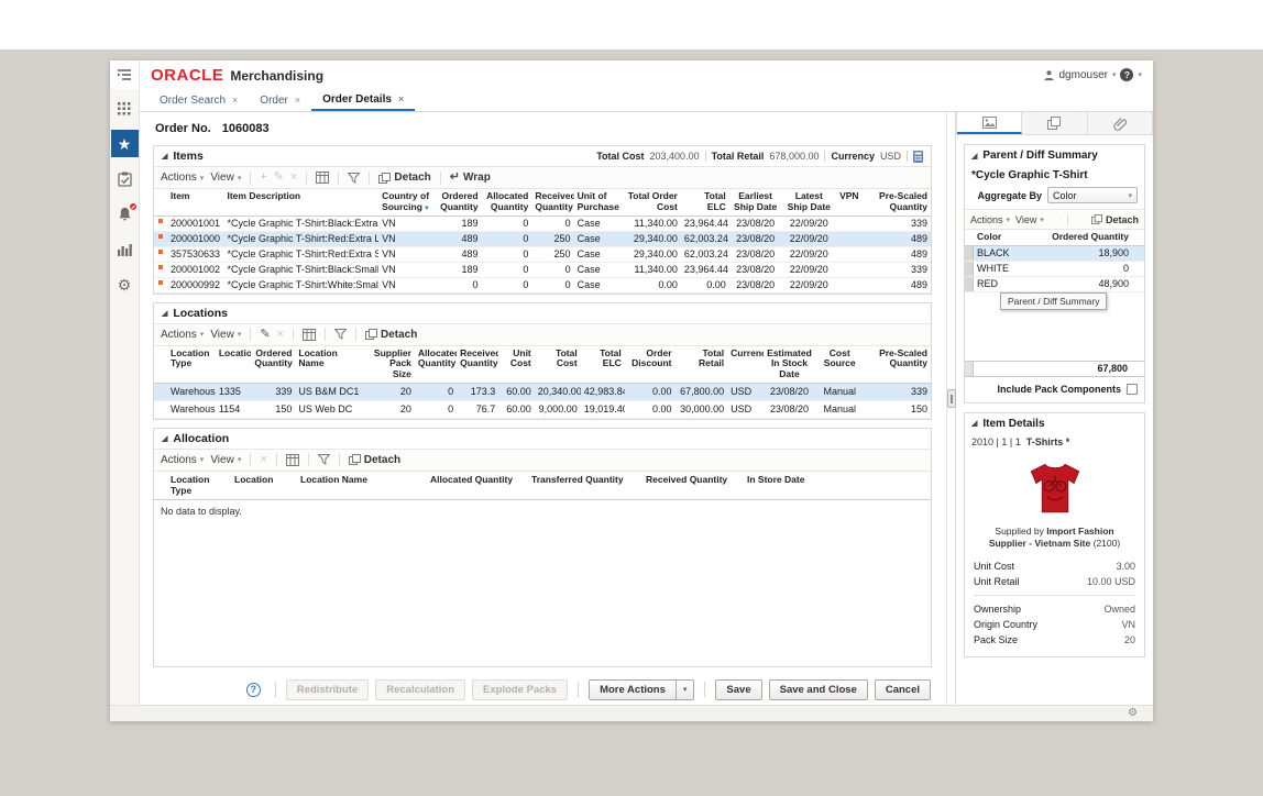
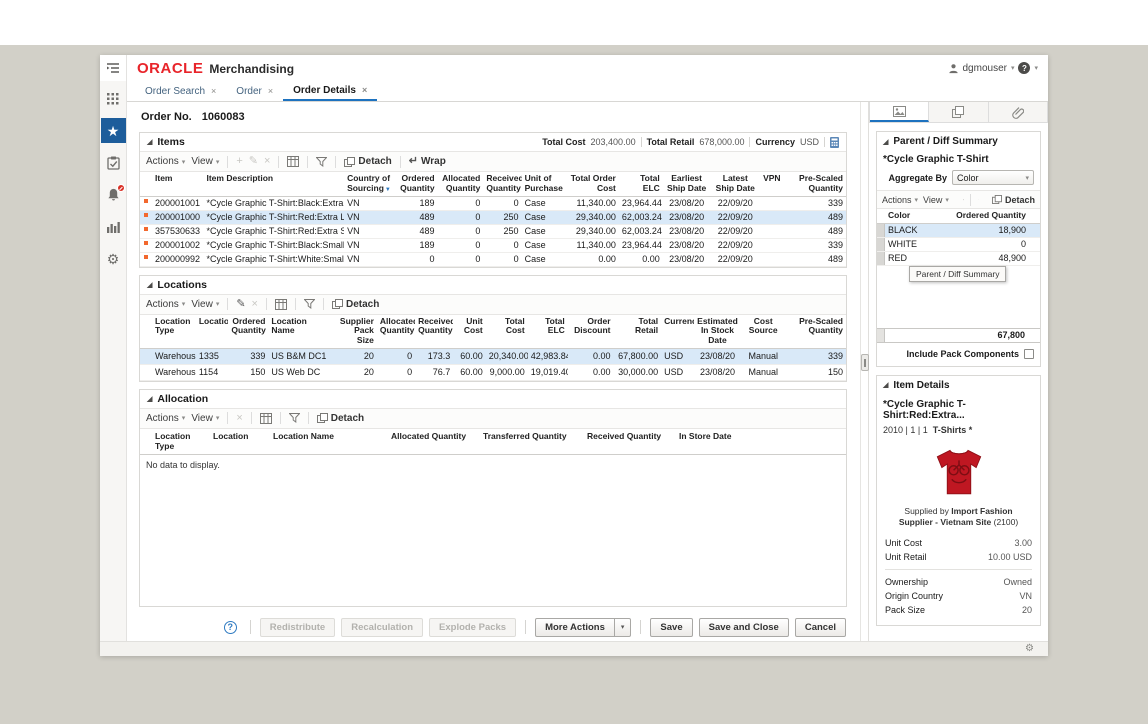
  ORACLE
  Merchandising
  dgmouser
  ?
  ★
  ⚙
  Order Search
  ×
  Order
  ×
  Order Details
  ×
  Order No. 1060083
  Items
  Total Cost
  203,400.00
  Total Retail
  678,000.00
  Currency
  USD
  Actions
  View
  +
  ✎
  ×
  Detach
  ↵
  Wrap
  Item
  Item Description
  Country of Sourcing
  Ordered Quantity
  Allocated Quantity
  Received Quantity
  Unit of Purchase
  Total Order Cost
  Total ELC
  Earliest Ship Date
  Latest Ship Date
  VPN
  Pre-Scaled Quantity
  200001001
  *Cycle Graphic T-Shirt:Black:Extra
  VN
  189
  0
  0
  Case
  11,340.00
  23,964.44
  23/08/20
  22/09/20
  339
  200001000
  *Cycle Graphic T-Shirt:Red:Extra L
  VN
  489
  0
  250
  Case
  29,340.00
  62,003.24
  23/08/20
  22/09/20
  489
  357530633
  *Cycle Graphic T-Shirt:Red:Extra S
  VN
  489
  0
  250
  Case
  29,340.00
  62,003.24
  23/08/20
  22/09/20
  489
  200001002
  *Cycle Graphic T-Shirt:Black:Small
  VN
  189
  0
  0
  Case
  11,340.00
  23,964.44
  23/08/20
  22/09/20
  339
  200000992
  *Cycle Graphic T-Shirt:White:Smal
  VN
  0
  0
  0
  Case
  0.00
  0.00
  23/08/20
  22/09/20
  489
  Locations
  Actions
  View
  ✎
  ×
  Detach
  Location Type
  Locatio
  Ordered Quantity
  Location Name
  Supplier Pack Size
  Allocate Quantity
  Received Quantity
  Unit Cost
  Total Cost
  Total ELC
  Order Discount
  Total Retail
  Curren
  Estimated In Stock Date
  Cost Source
  Pre-Scaled Quantity
  Warehous
  1335
  339
  US B&M DC1
  20
  0
  173.3
  60.00
  20,340.00
  42,983.8
  0.00
  67,800.00
  USD
  23/08/20
  Manual
  339
  Warehous
  1154
  150
  US Web DC
  20
  0
  76.7
  60.00
  9,000.00
  19,019.4
  0.00
  30,000.00
  USD
  23/08/20
  Manual
  150
  Allocation
  Actions
  View
  ×
  Detach
  Location Type
  Location
  Location Name
  Allocated Quantity
  Transferred Quantity
  Received Quantity
  In Store Date
  No data to display.
  ?
  Redistribute
  Recalculation
  Explode Packs
  More Actions
  Save
  Save and Close
  Cancel
  Parent / Diff Summary
  *Cycle Graphic T-Shirt
  Aggregate By
  Color
  Actions
  View
  Detach
  Color
  Ordered Quantity
  BLACK
  18,900
  WHITE
  0
  RED
  48,900
  Parent / Diff Summary
  67,800
  Include Pack Components
  Item Details
+ *Cycle Graphic T-Shirt:Red:Extra...
  2010 | 1 | 1 T-Shirts *
  Supplied by Import Fashion Supplier - Vietnam Site (2100)
  Unit Cost
  3.00
  Unit Retail
  10.00 USD
  Ownership
  Owned
  Origin Country
  VN
  Pack Size
  20
  ⚙
